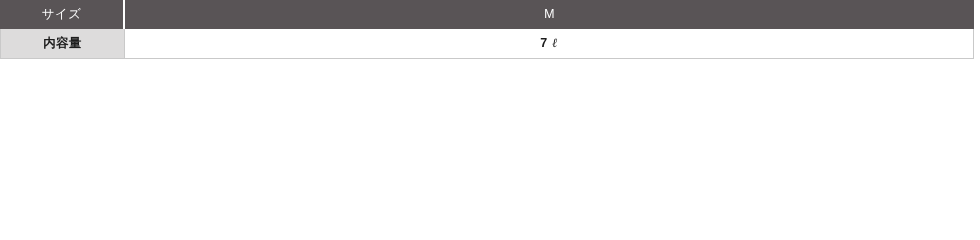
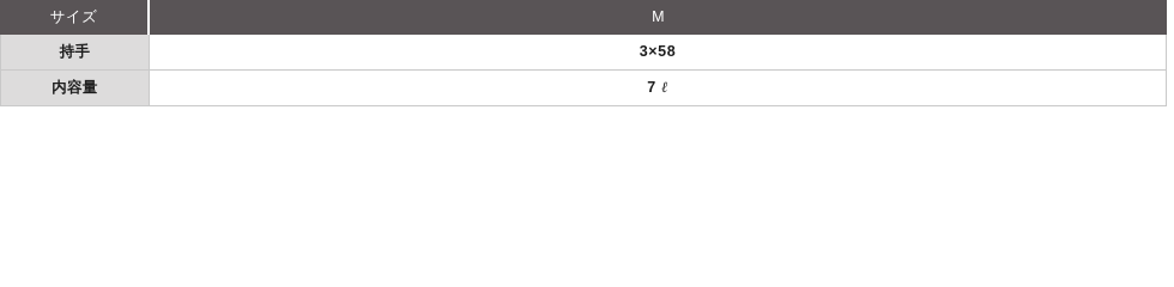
  サイズ	M
+ 持手	3×58
  内容量	7 ℓ
